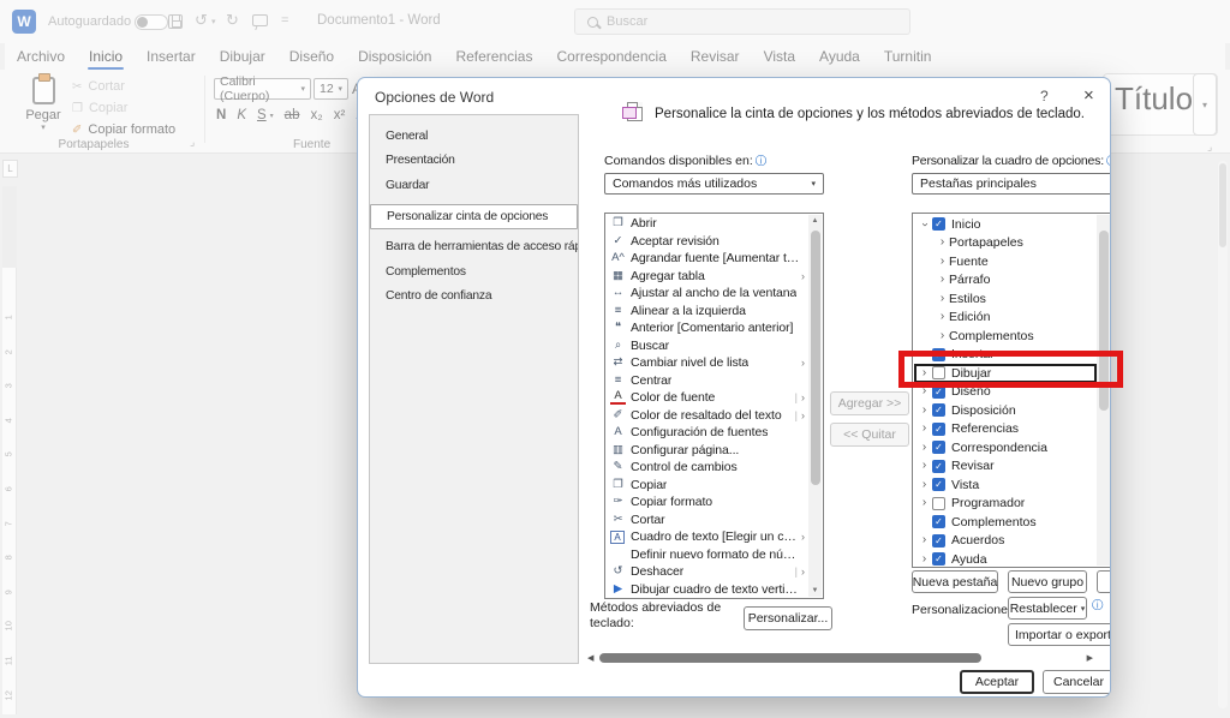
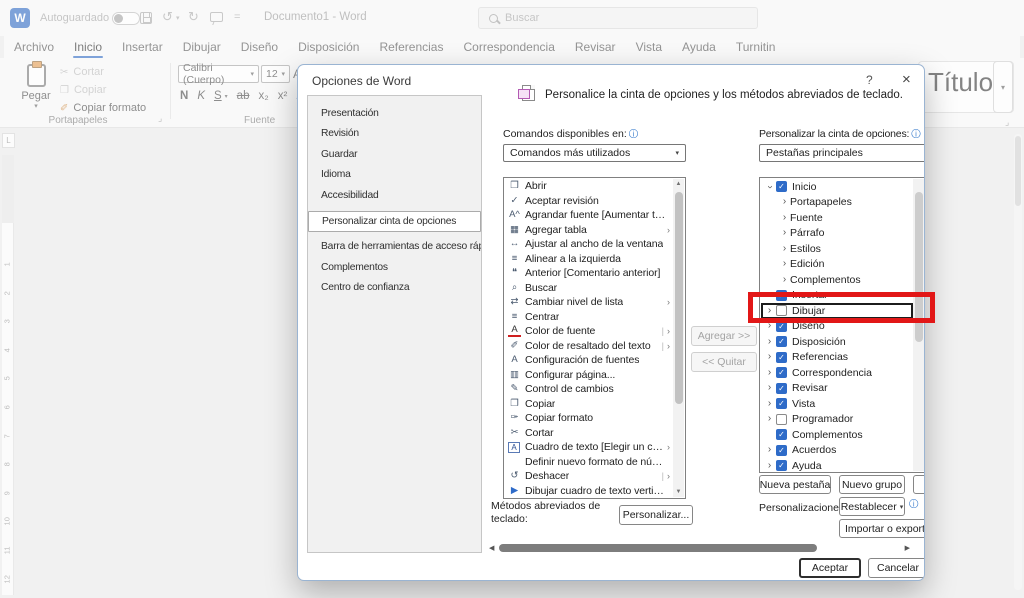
  W
  Autoguardado
  ↺
  ↻
  =
  Documento1 - Word
  Buscar
  Archivo
  Inicio
  Insertar
  Dibujar
  Diseño
  Disposición
  Referencias
  Correspondencia
  Revisar
  Vista
  Ayuda
  Turnitin
  Pegar
  ✂
  Cortar
  ❐
  Copiar
  ✐
  Copiar formato
  Portapapeles
  ⌟
  Calibri (Cuerpo)
  12
  N
  K
  S
  ab
  x₂
  x²
  Fuente
  Título
  ▾
  ⌟
  L
  Opciones de Word
  ?
  ×
- General
  Presentación
+ Revisión
  Guardar
+ Idioma
+ Accesibilidad
  Personalizar cinta de opciones
  Barra de herramientas de acceso rá
  Complementos
  Centro de confianza
  Personalice la cinta de opciones y los métodos abreviados de teclado.
  Comandos disponibles en: ⓘ
  Comandos más utilizados
  ❒
  Abrir
  ✓
  Aceptar revisión
  A^
  Agrandar fuente [Aumentar ta..
  ▦
  Agregar tabla
  ↔
  Ajustar al ancho de la ventana
  ≡
  Alinear a la izquierda
  ❝
  Anterior [Comentario anterior]
  ⌕
  Buscar
  ⇄
  Cambiar nivel de lista
  ≡
  Centrar
  A
  Color de fuente
  ✐
  Color de resaltado del texto
  A
  Configuración de fuentes
  ▥
  Configurar página...
  ✎
  Control de cambios
  ❐
  Copiar
  ✑
  Copiar formato
  ✂
  Cortar
  A
  Cuadro de texto [Elegir un cua
  Definir nuevo formato de núm..
  ↺
  Deshacer
  ▶
  Dibujar cuadro de texto vertical
  Métodos abreviados de teclado:
  Personalizar...
  Agregar >>
  << Quitar
- Personalizar la cuadro de opciones:
+ Personalizar la cinta de opciones: ⓘ
  Pestañas principales
  Inicio
  Portapapeles
  Fuente
  Párrafo
  Estilos
  Edición
  Complementos
  Insertar
  Dibujar
  Diseño
  Disposición
  Referencias
  Correspondencia
  Revisar
  Vista
  Programador
  Complementos
  Acuerdos
  Ayuda
  Nueva pestaña
  Nuevo grupo
  Personalizacione
  Restablecer
  ⓘ
  Importar o export
  Aceptar
  Cancelar
